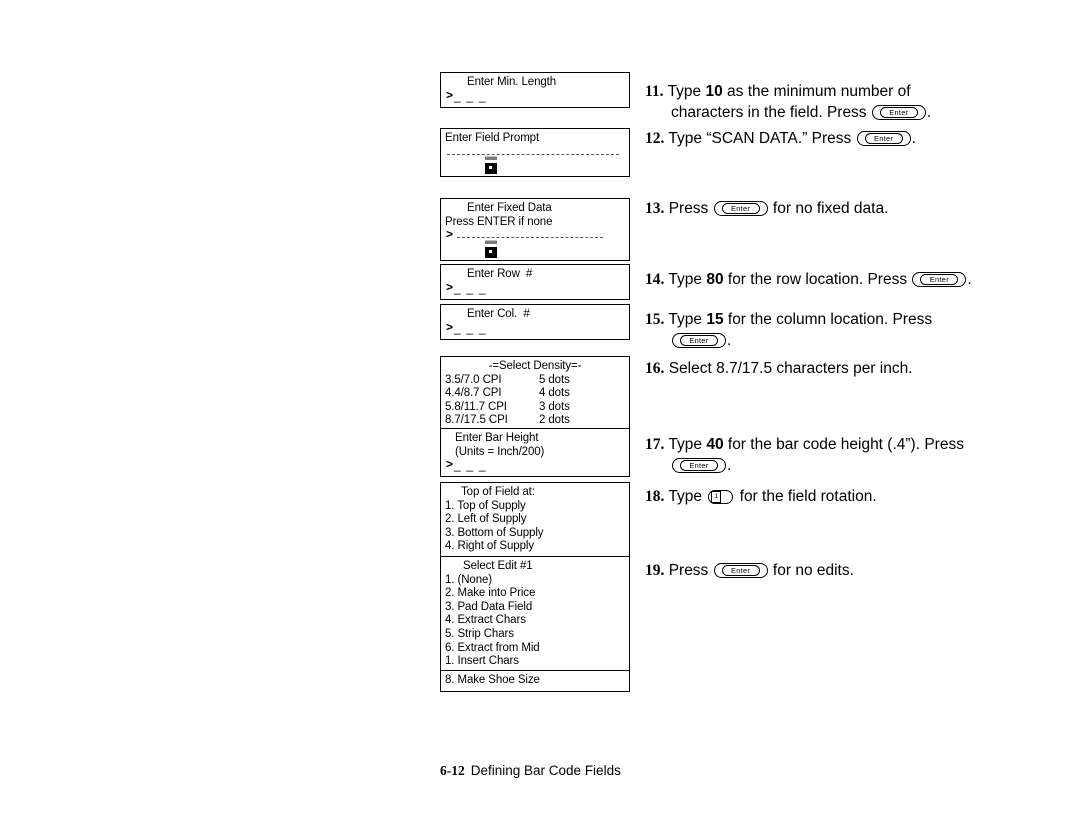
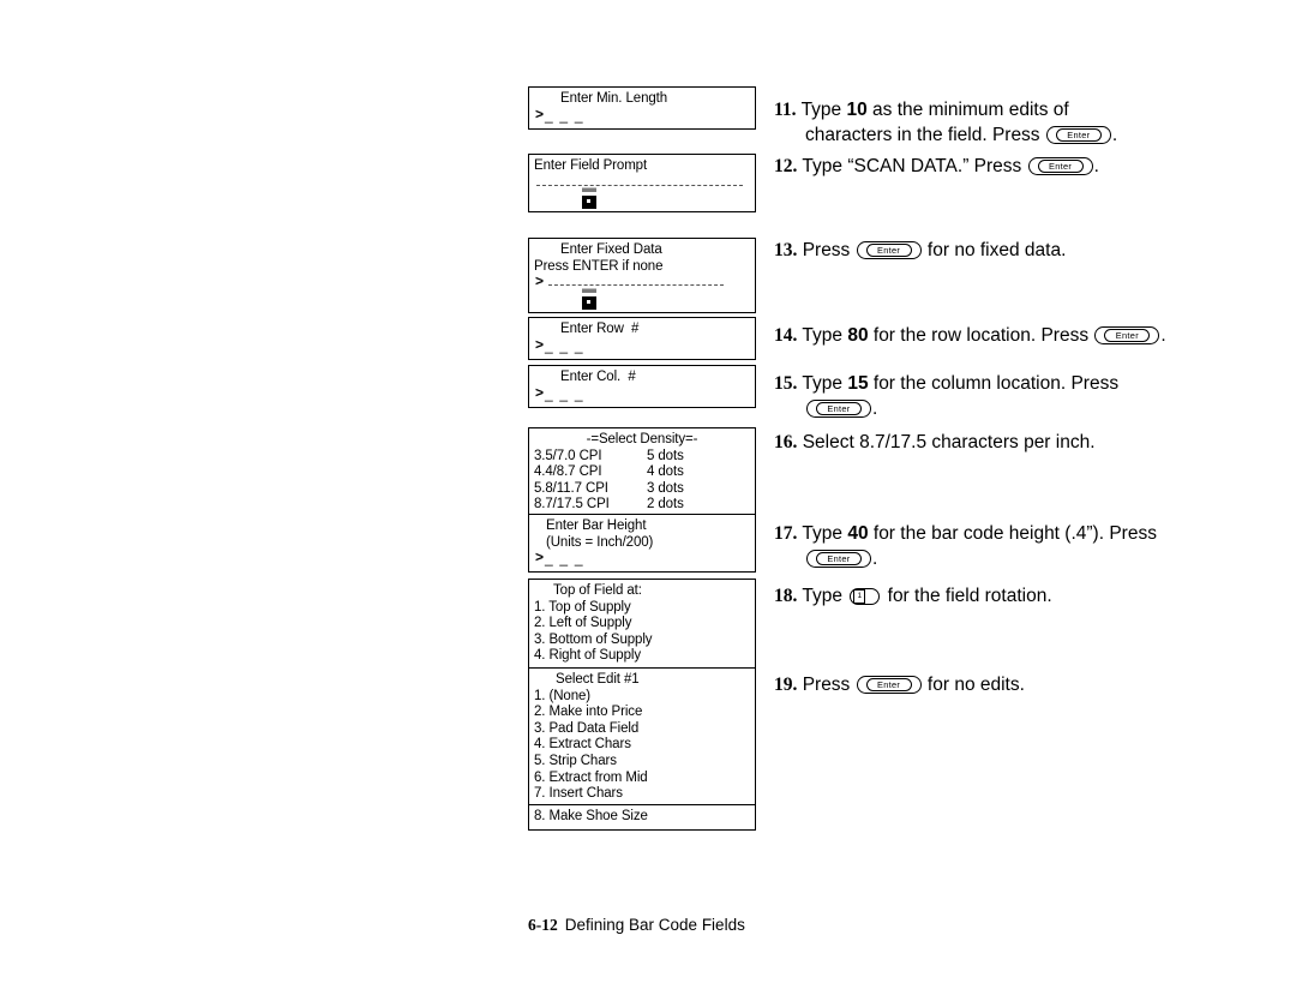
  Enter Min. Length
  >
  _ _ _
- 11. Type 10 as the minimum number of
+ 11. Type 10 as the minimum edits of
  characters in the field. Press
  Enter
  .
  Enter Field Prompt
  12. Type “SCAN DATA.” Press
  Enter
  .
  Enter Fixed Data
  Press ENTER if none
  >
  13. Press
  Enter
  for no fixed data.
  Enter Row #
  >
  _ _ _
  14. Type 80 for the row location. Press
  Enter
  .
  Enter Col. #
  >
  _ _ _
  15. Type 15 for the column location. Press
  Enter
  .
  -=Select Density=-
  3.5/7.0 CPI 5 dots
  4.4/8.7 CPI 4 dots
  5.8/11.7 CPI 3 dots
  8.7/17.5 CPI 2 dots
  16. Select 8.7/17.5 characters per inch.
  Enter Bar Height
  (Units = Inch/200)
  >
  _ _ _
  17. Type 40 for the bar code height (.4”). Press
  Enter
  .
  Top of Field at:
  1. Top of Supply
  2. Left of Supply
  3. Bottom of Supply
  4. Right of Supply
  18. Type
  for the field rotation.
  Select Edit #1
  1. (None)
  2. Make into Price
  3. Pad Data Field
  4. Extract Chars
  5. Strip Chars
  6. Extract from Mid
- 1. Insert Chars
+ 7. Insert Chars
  19. Press
  Enter
  for no edits.
  8. Make Shoe Size
  6-12 Defining Bar Code Fields
